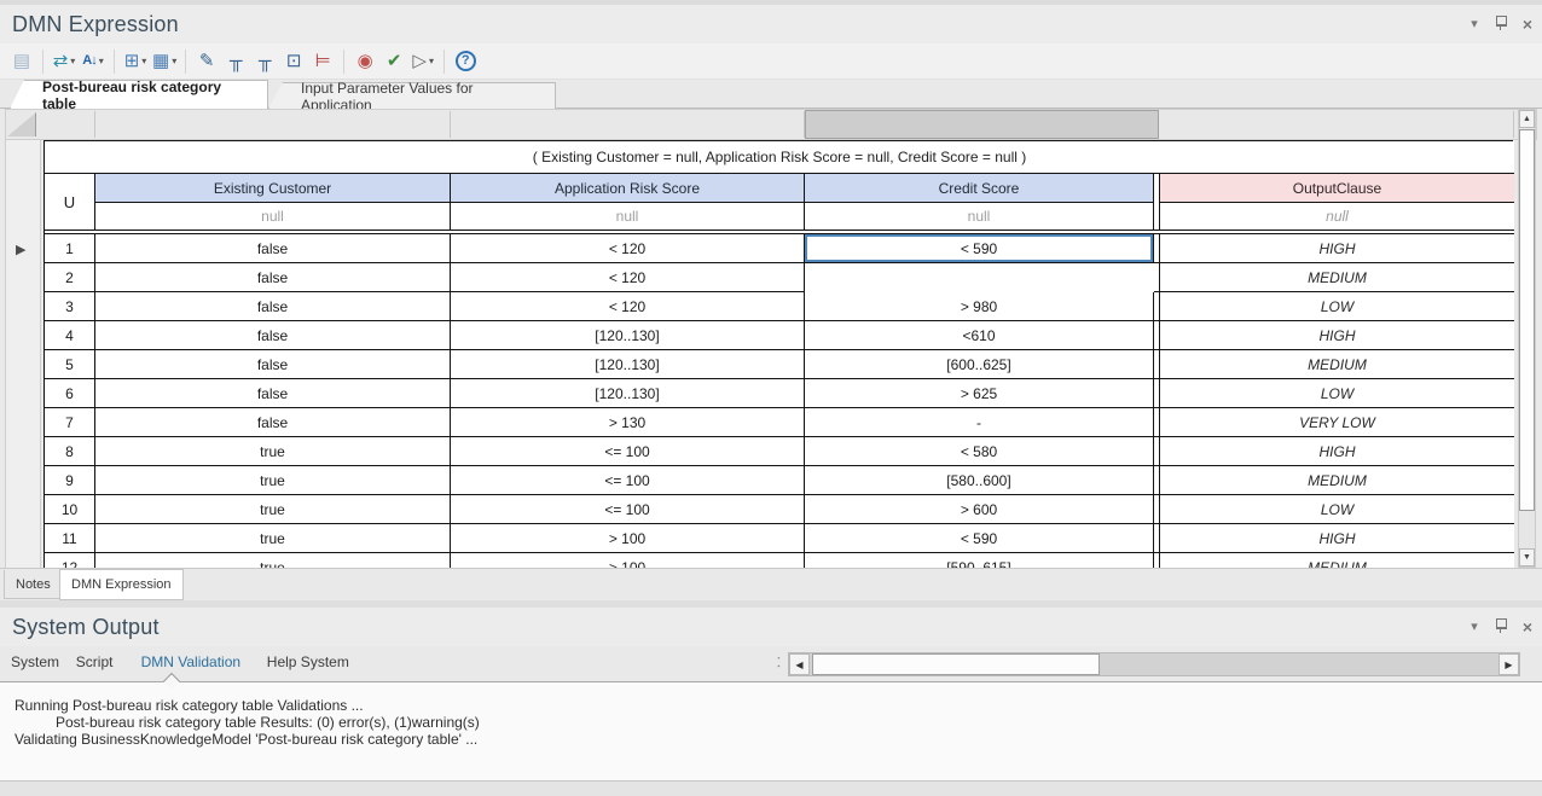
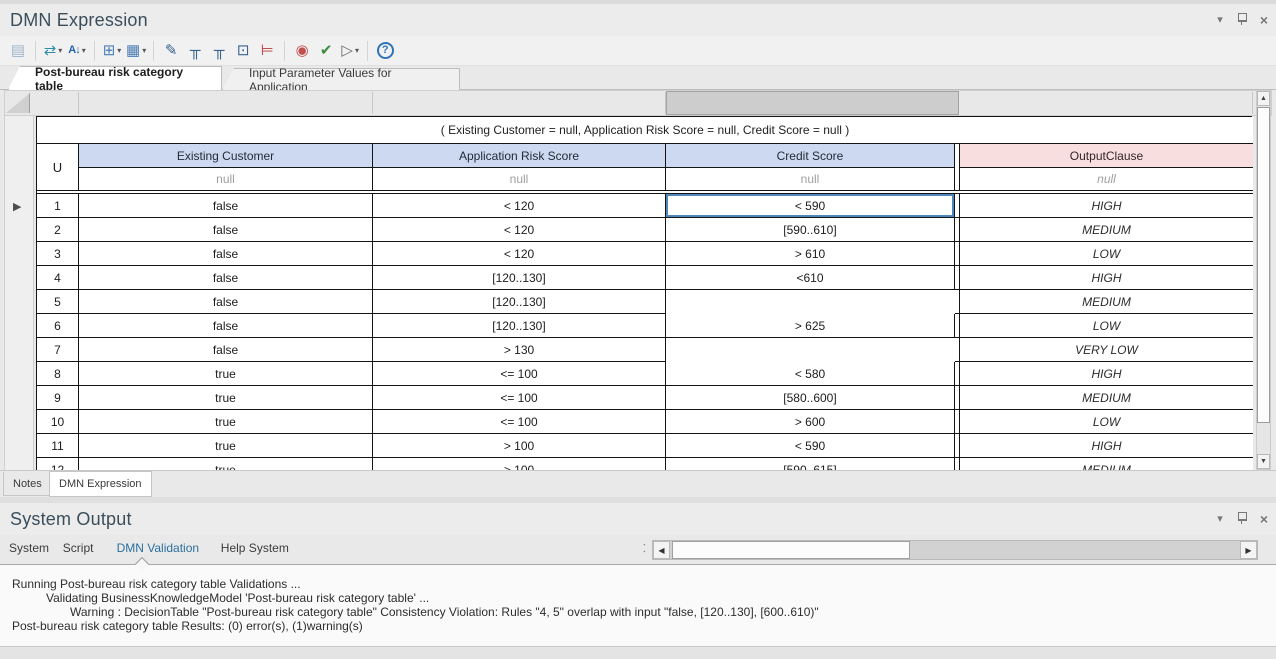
  DMN Expression
  ▾
  ×
  ▤
  ⇄
  ▾
  A↓
  ▾
  ⊞
  ▾
  ▦
  ▾
  ✎
  ╥
  ╥
  ⊡
  ⊨
  ◉
  ✔
  ▷
  ▾
  ?
  Post-bureau risk category table
  Input Parameter Values for Application
  ▶
  ( Existing Customer = null, Application Risk Score = null, Credit Score = null )
  U
  Existing Customer
  Application Risk Score
  Credit Score
  OutputClause
  null
  null
  null
  null
  1
  false
  < 120
  < 590
  HIGH
  2
  false
  < 120
+ [590..610]
  MEDIUM
  3
  false
  < 120
- > 980
+ > 610
  LOW
  4
  false
  [120..130]
  <610
  HIGH
  5
  false
  [120..130]
- [600..625]
  MEDIUM
  6
  false
  [120..130]
  > 625
  LOW
  7
  false
  > 130
- -
  VERY LOW
  8
  true
  <= 100
  < 580
  HIGH
  9
  true
  <= 100
  [580..600]
  MEDIUM
  10
  true
  <= 100
  > 600
  LOW
  11
  true
  > 100
  < 590
  HIGH
  Notes
  DMN Expression
  System Output
  ▾
  ×
  System
  Script
  DMN Validation
  Help System
  ⁚⁚
  ◀
  ▶
  Running Post-bureau risk category table Validations ...
- Post-bureau risk category table Results: (0) error(s), (1)warning(s)
+ Validating BusinessKnowledgeModel 'Post-bureau risk category table' ...
+ Warning : DecisionTable "Post-bureau risk category table" Consistency Violation: Rules "4, 5" overlap with input "false, [120..130], [600..610)"
- Validating BusinessKnowledgeModel 'Post-bureau risk category table' ...
+ Post-bureau risk category table Results: (0) error(s), (1)warning(s)
